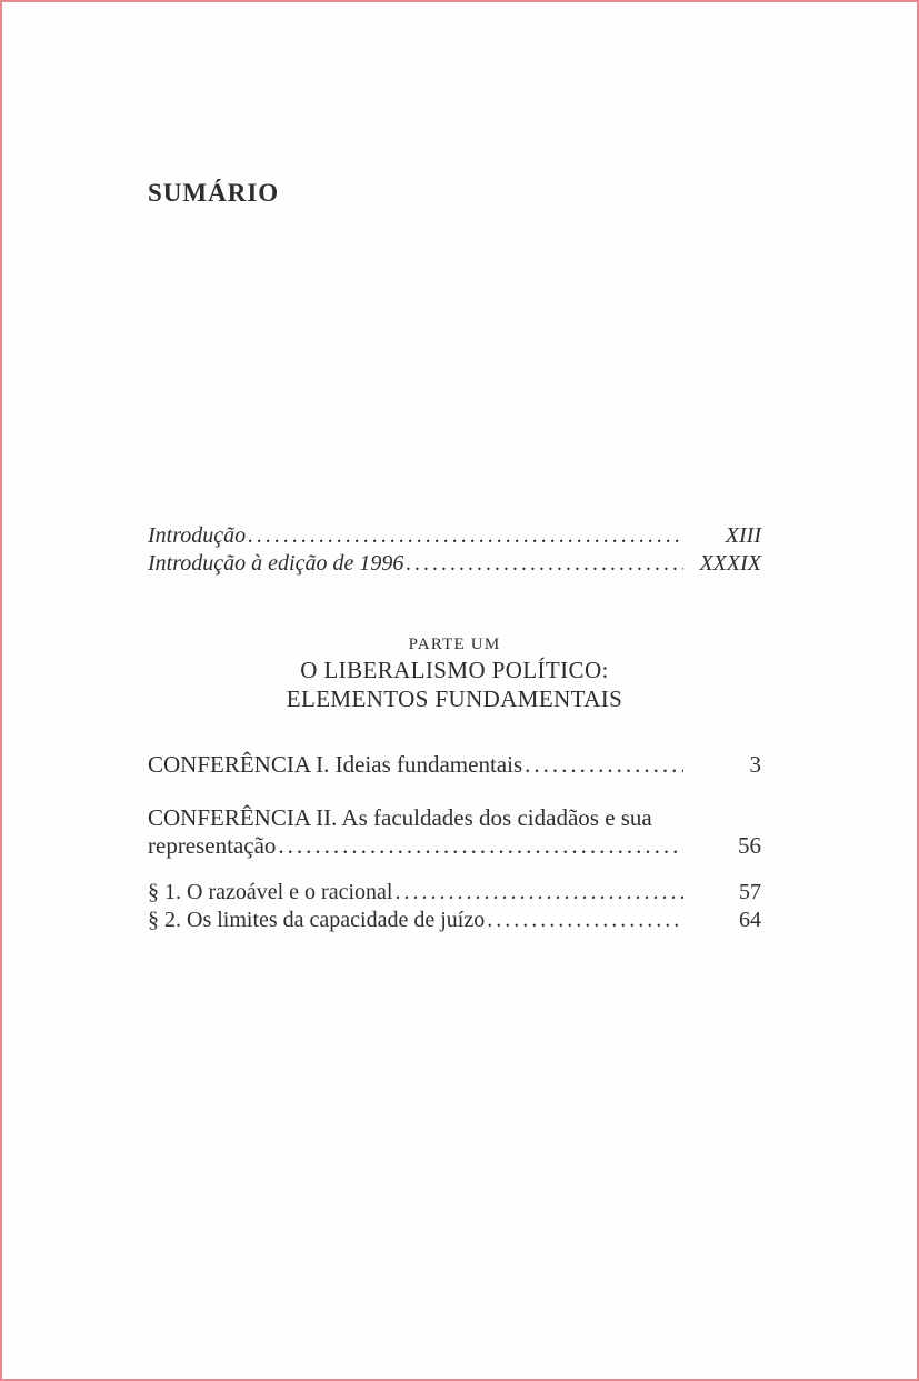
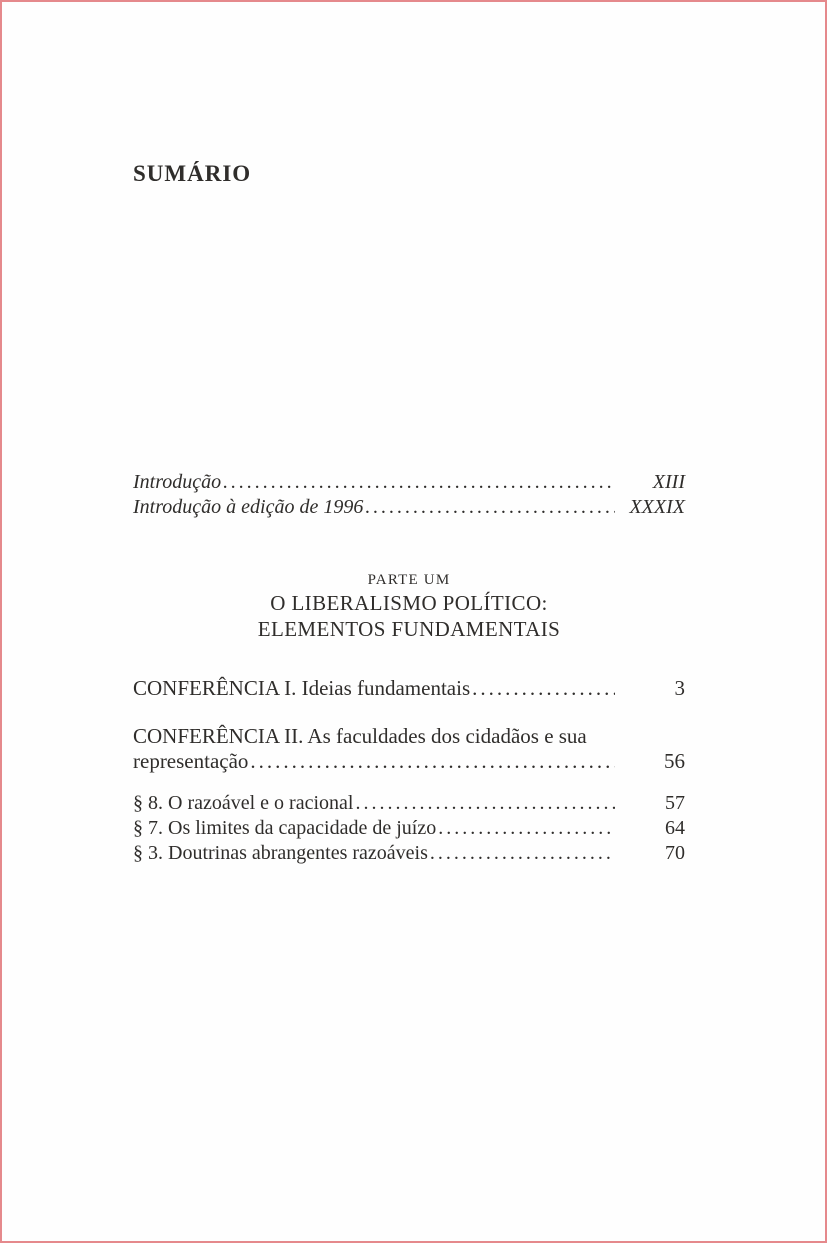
  SUMÁRIO
  Introdução
  XIII
  Introdução à edição de 1996
  XXXIX
  PARTE UM
  O LIBERALISMO POLÍTICO:
  ELEMENTOS FUNDAMENTAIS
  CONFERÊNCIA I. Ideias fundamentais
  3
  CONFERÊNCIA II. As faculdades dos cidadãos e sua
  representação
  56
- § 1. O razoável e o racional
+ § 8. O razoável e o racional
  57
- § 2. Os limites da capacidade de juízo
+ § 7. Os limites da capacidade de juízo
  64
+ § 3. Doutrinas abrangentes razoáveis
+ 70
